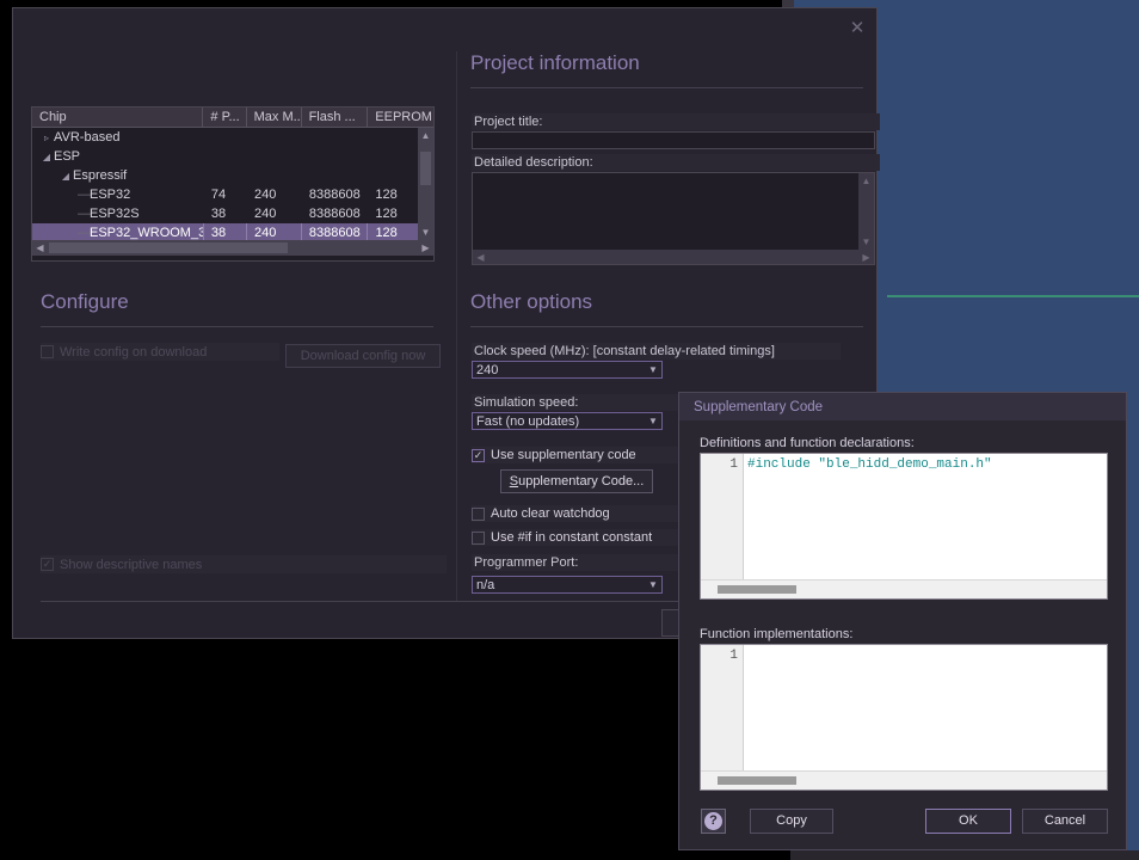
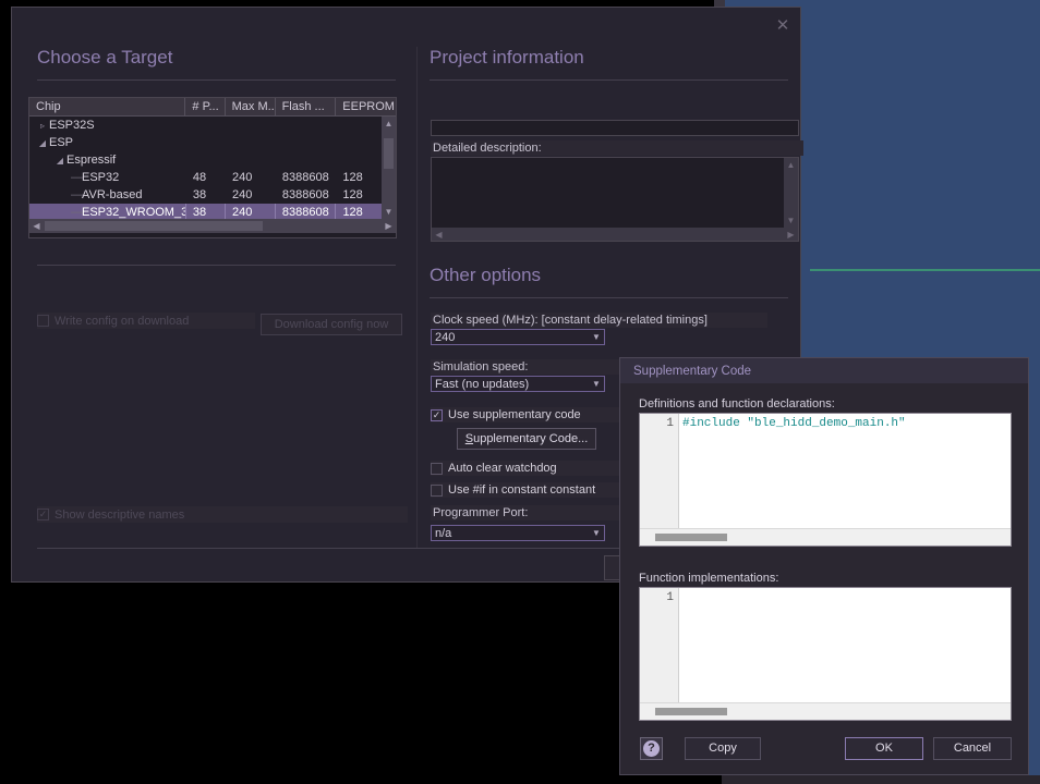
  ✕
+ Choose a Target
  Chip
  # P...
  Max M..
  Flash ...
- ▹ AVR-based
+ ▹ ESP32S
  ◢ ESP
  ◢ Espressif
  —ESP32
- 74
+ 48
  240
  8388608
  128
- —ESP32S
+ —AVR-based
  38
  240
  8388608
  128
  —ESP32_WROOM_3
  38
  240
  8388608
  128
  ▲
  ▼
  ◀
  ▶
- Configure
  Write config on download
  Download config now
  ✓
  Show descriptive names
  Project information
- Project title:
  Detailed description:
  ▲
  ▼
  ◀
  ▶
  Other options
  Clock speed (MHz): [constant delay-related timings]
  240
  ▼
  Simulation speed:
  Fast (no updates)
  ▼
  ✓
  Use supplementary code
  Supplementary Code...
  Auto clear watchdog
  Use #if in constant constant
  Programmer Port:
  n/a
  ▼
  Supplementary Code
  Definitions and function declarations:
  1
  #include "ble_hidd_demo_main.h"
  Function implementations:
  1
  ?
  Copy
  OK
  Cancel
